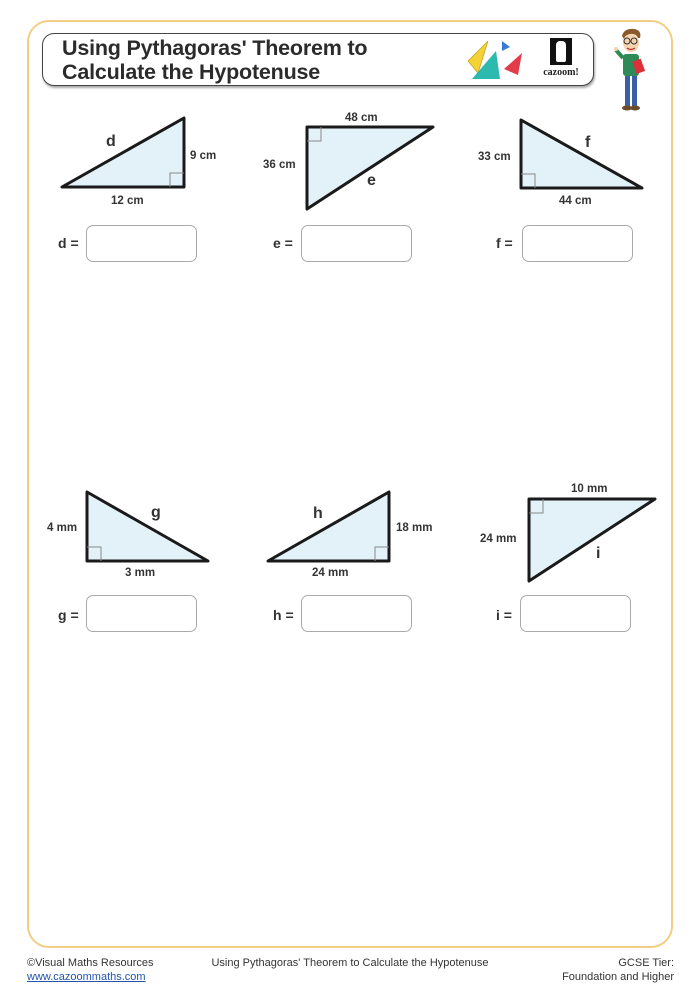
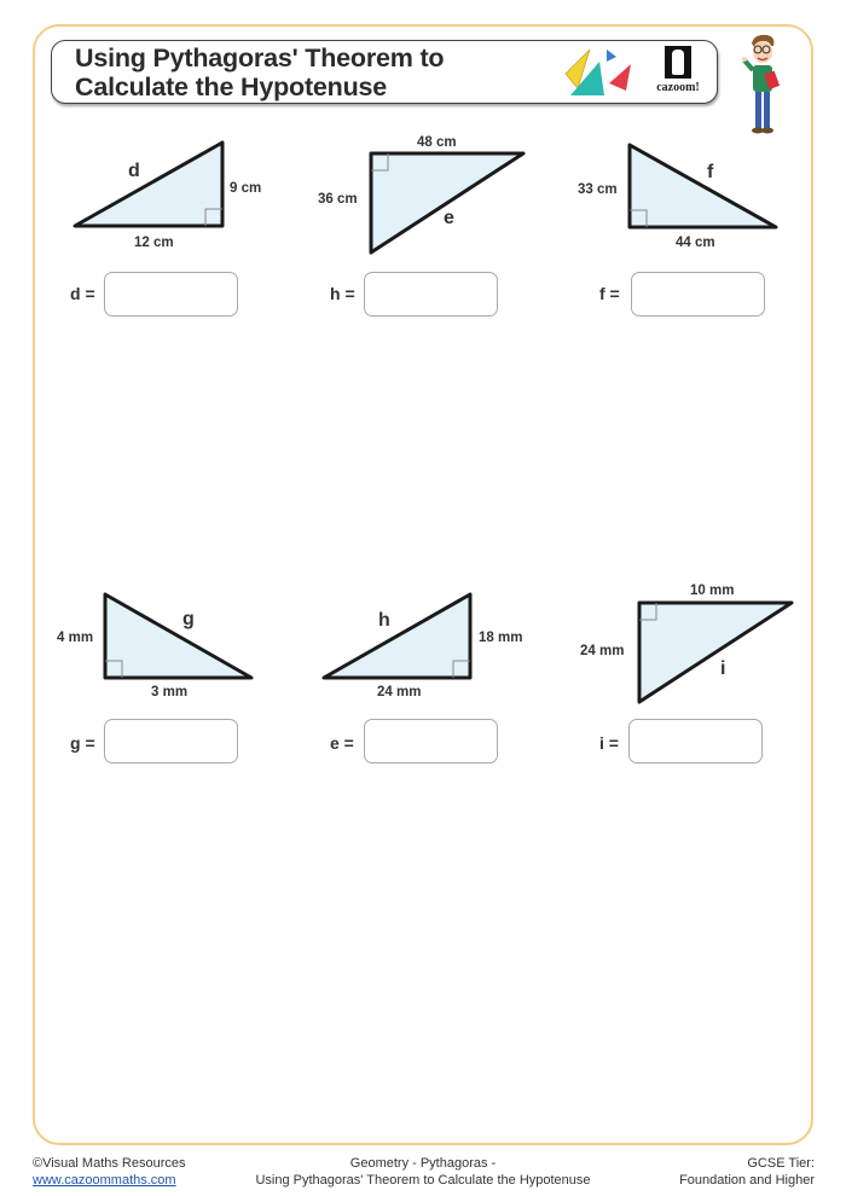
  Using Pythagoras' Theorem to
  Calculate the Hypotenuse
  cazoom!
  d
  9 cm
  12 cm
  d =
  48 cm
  36 cm
  e
- e =
+ h =
  f
  33 cm
  44 cm
  f =
  g
  4 mm
  3 mm
  g =
  h
  18 mm
  24 mm
- h =
+ e =
  10 mm
  24 mm
  i
  i =
  ©Visual Maths Resources
  www.cazoommaths.com
+ Geometry - Pythagoras -
  Using Pythagoras' Theorem to Calculate the Hypotenuse
  GCSE Tier:
  Foundation and Higher
